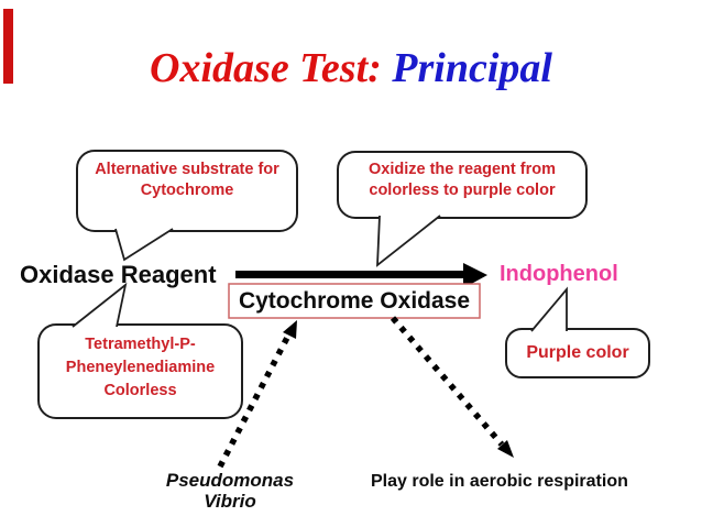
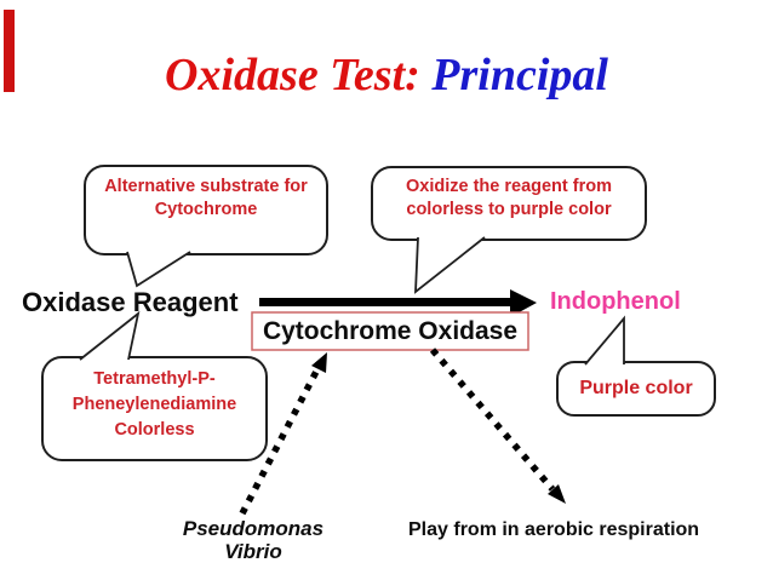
  Oxidase Test: Principal
  Alternative substrate for
  Cytochrome
  Oxidize the reagent from
  colorless to purple color
  Tetramethyl-P-
  Pheneylenediamine
  Colorless
  Purple color
  Oxidase Reagent
  Cytochrome Oxidase
  Indophenol
  Pseudomonas
  Vibrio
- Play role in aerobic respiration
+ Play from in aerobic respiration
